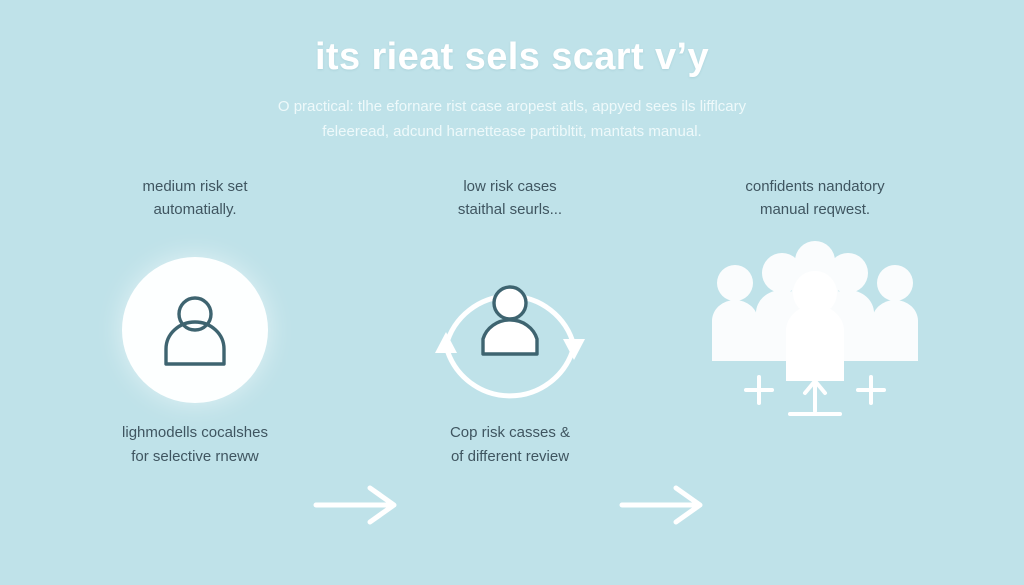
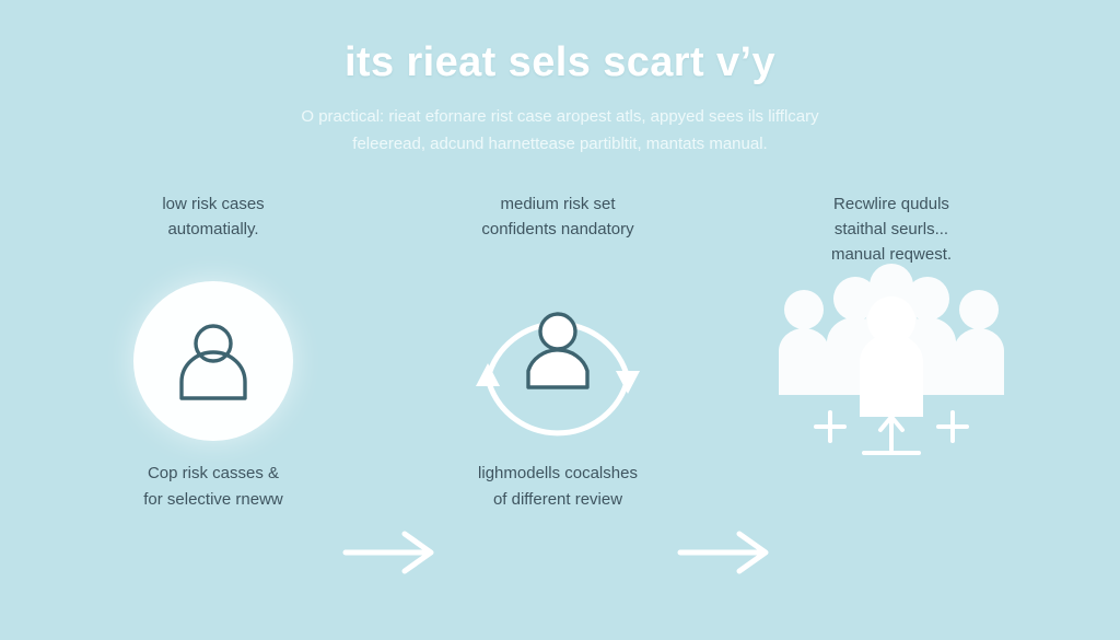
  its rieat sels scart v’y
- O practical: tlhe efornare rist case aropest atls, appyed sees ils lifflcary
+ O practical: rieat efornare rist case aropest atls, appyed sees ils lifflcary
  feleeread, adcund harnettease partibltit, mantats manual.
- medium risk set
+ low risk cases
  automatially.
- lighmodells cocalshes
+ Cop risk casses &
  for selective rneww
- low risk cases
+ medium risk set
- staithal seurls...
+ confidents nandatory
- Cop risk casses &
+ lighmodells cocalshes
  of different review
+ Recwlire quduls
- confidents nandatory
+ staithal seurls...
  manual reqwest.
